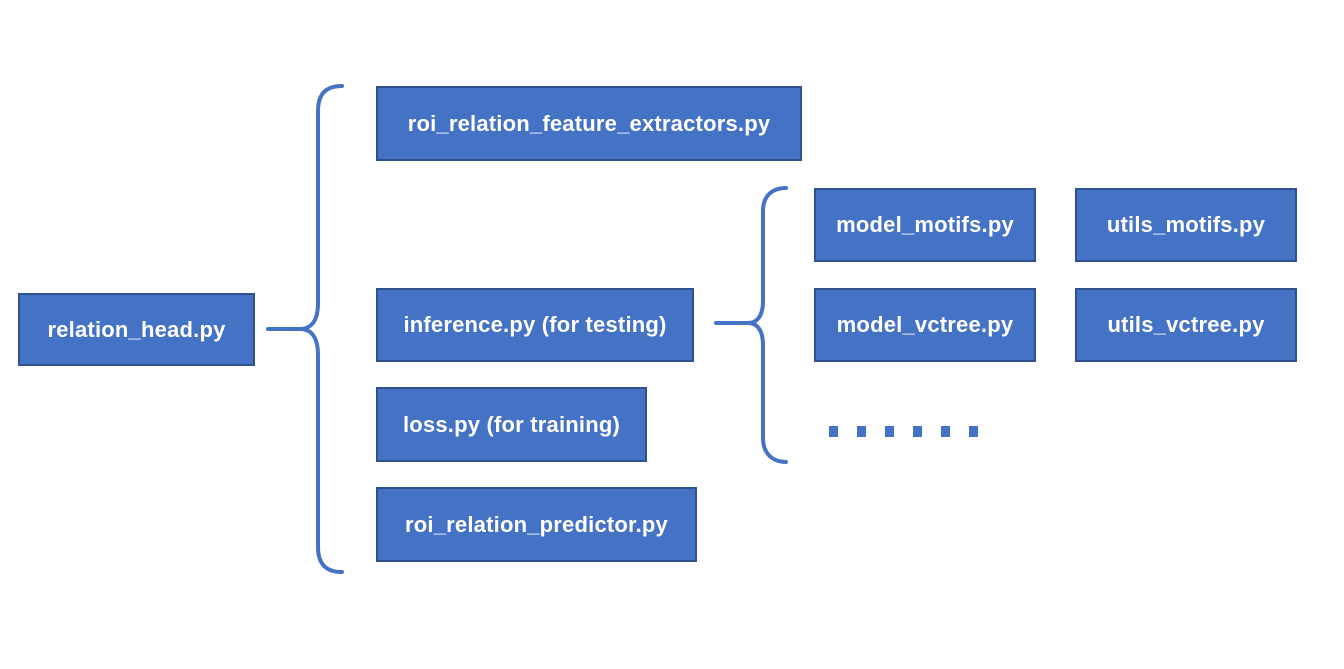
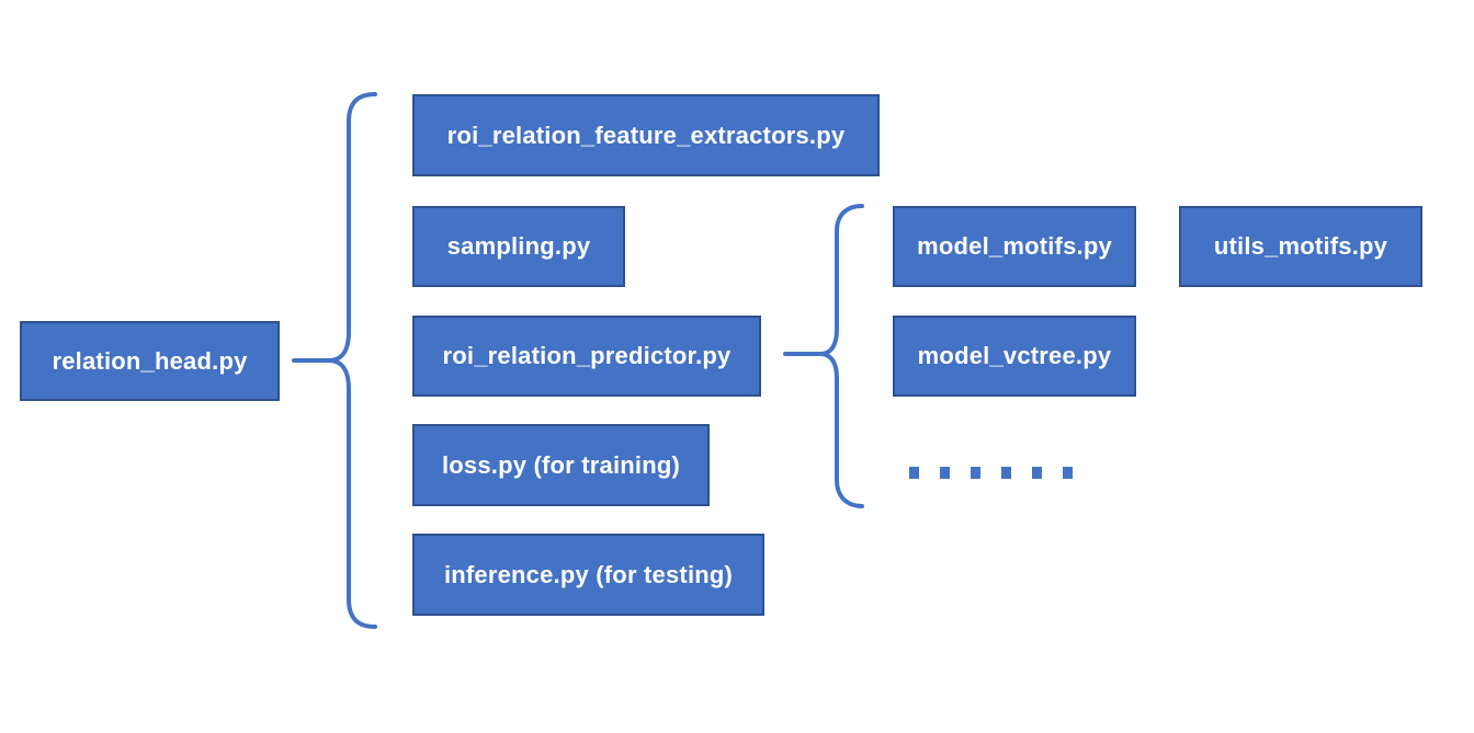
  relation_head.py
  roi_relation_feature_extractors.py
+ sampling.py
- inference.py (for testing)
+ roi_relation_predictor.py
  loss.py (for training)
- roi_relation_predictor.py
+ inference.py (for testing)
  model_motifs.py
  utils_motifs.py
  model_vctree.py
- utils_vctree.py
